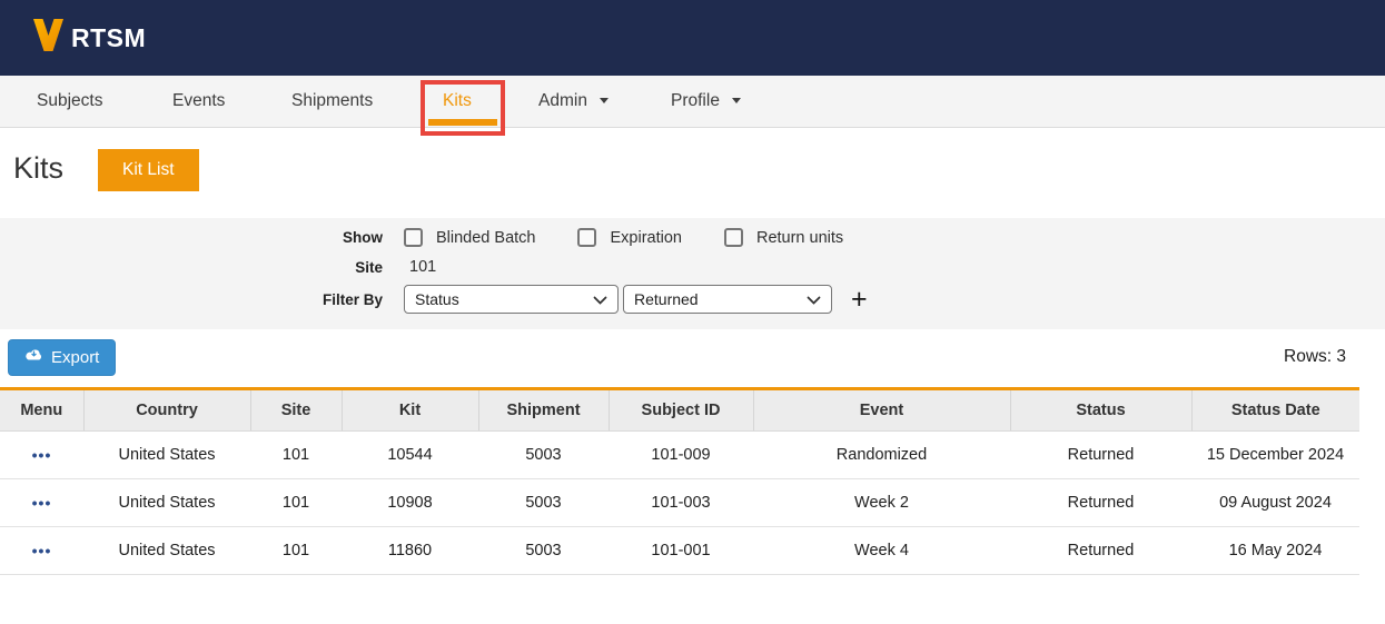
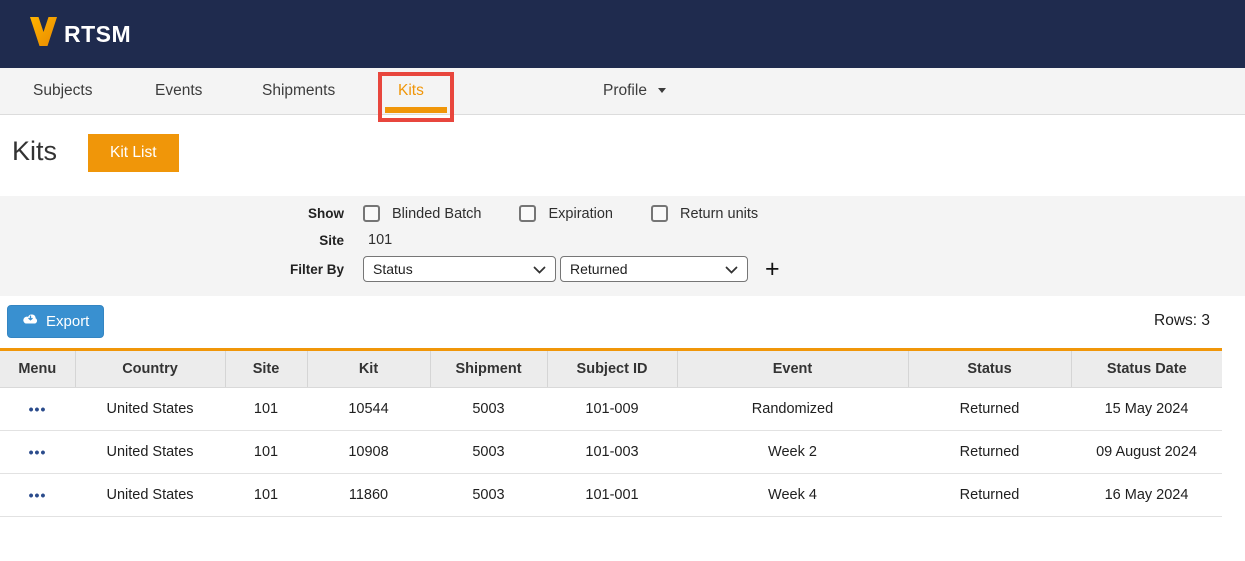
  RTSM
  Subjects
  Events
  Shipments
  Kits
- Admin
  Profile
  Kits
  Kit List
  Show
  Blinded Batch
  Expiration
  Return units
  Site
  101
  Filter By
  Status
  Returned
  +
  Export
  Rows: 3
  Menu	Country	Site	Kit	Shipment	Subject ID	Event	Status	Status Date
- •••	United States	101	10544	5003	101-009	Randomized	Returned	15 December 2024
+ •••	United States	101	10544	5003	101-009	Randomized	Returned	15 May 2024
  •••	United States	101	10908	5003	101-003	Week 2	Returned	09 August 2024
  •••	United States	101	11860	5003	101-001	Week 4	Returned	16 May 2024
